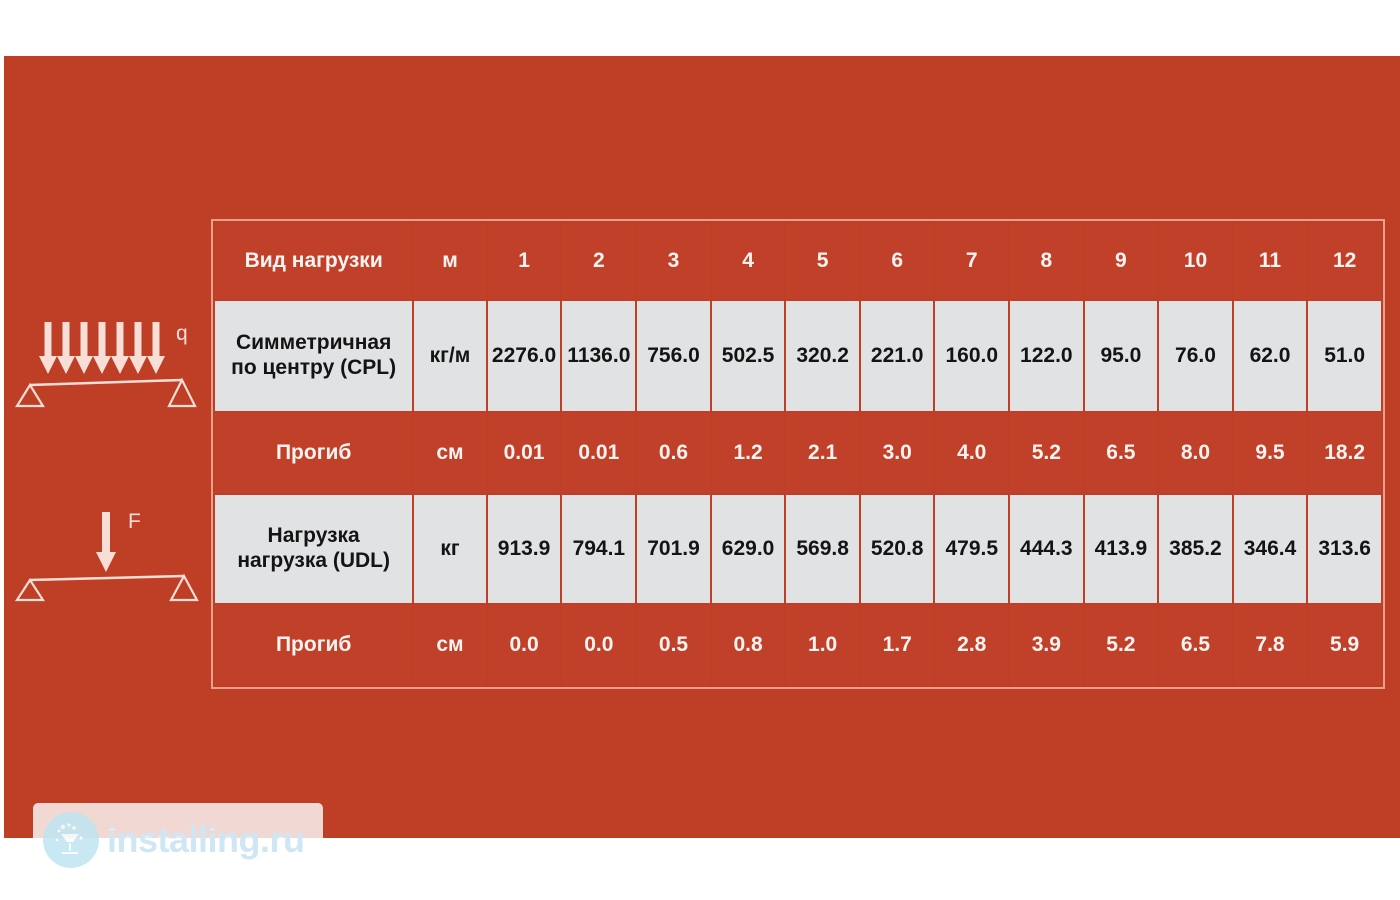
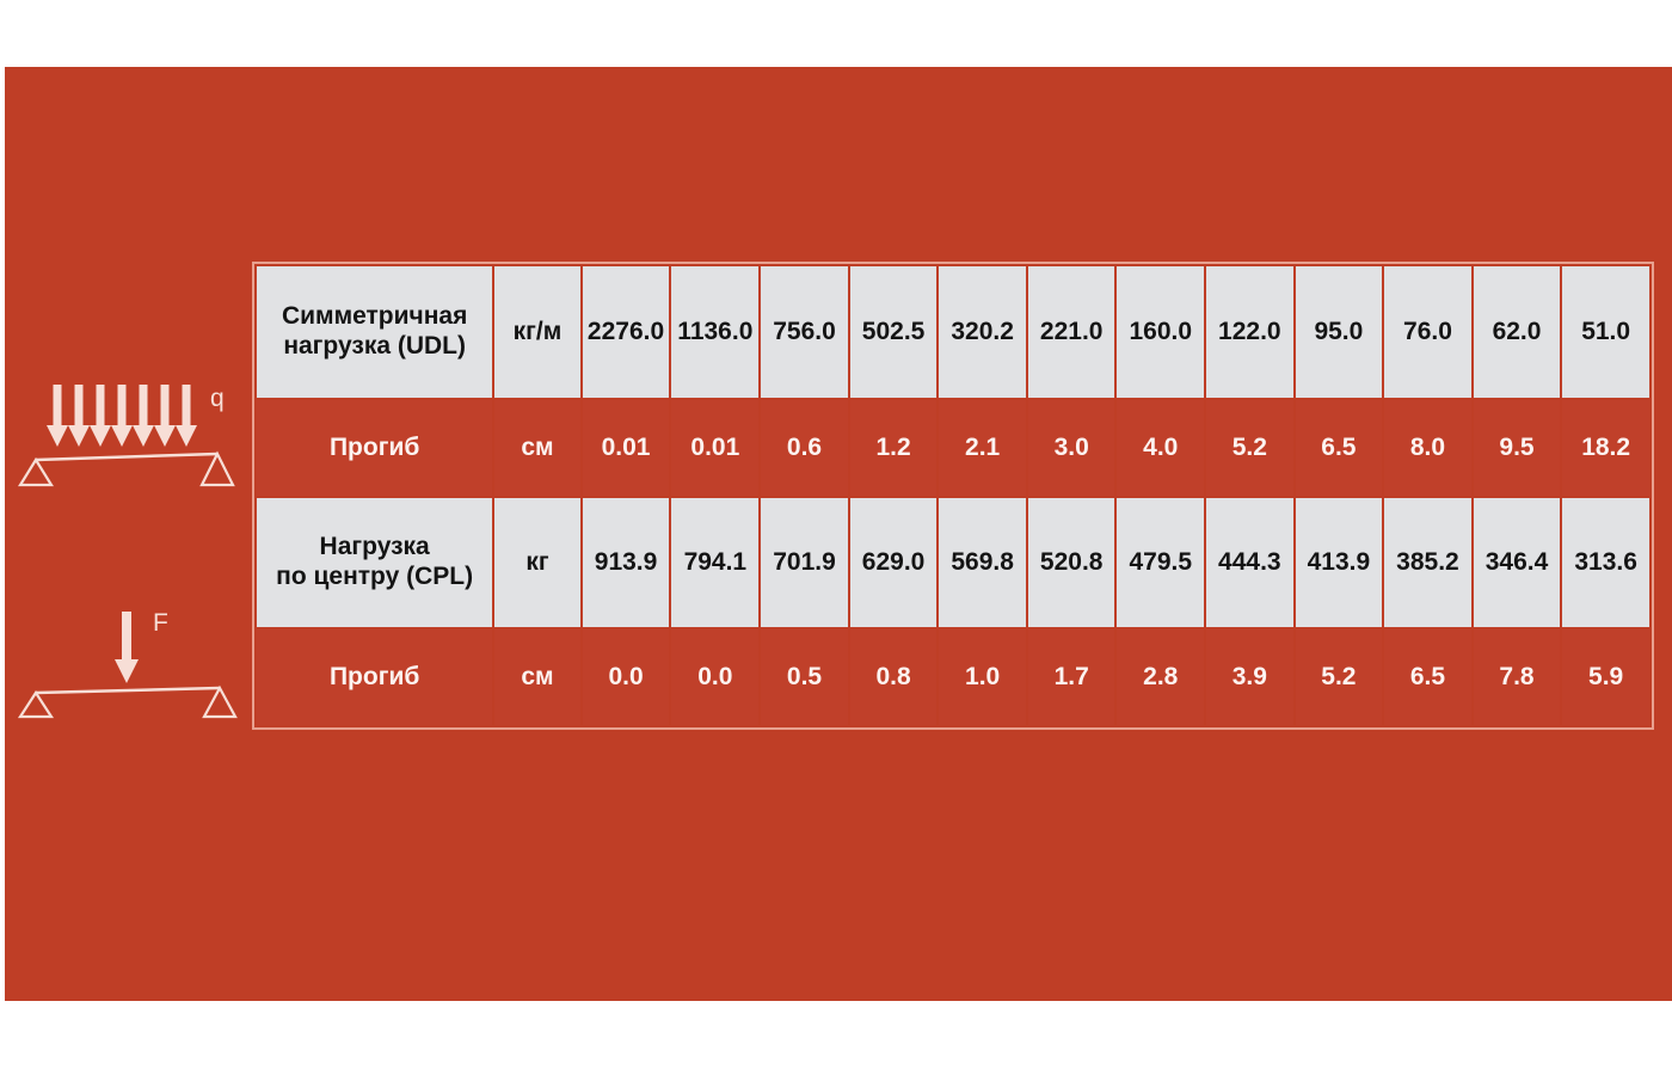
  q
  F
- Вид нагрузки	м	1	2	3	4	5	6	7	8	9	10	11	12
- Симметричнаяпо центру (CPL)	кг/м	2276.0	1136.0	756.0	502.5	320.2	221.0	160.0	122.0	95.0	76.0	62.0	51.0
+ Симметричнаянагрузка (UDL)	кг/м	2276.0	1136.0	756.0	502.5	320.2	221.0	160.0	122.0	95.0	76.0	62.0	51.0
  Прогиб	см	0.01	0.01	0.6	1.2	2.1	3.0	4.0	5.2	6.5	8.0	9.5	18.2
- Нагрузканагрузка (UDL)	кг	913.9	794.1	701.9	629.0	569.8	520.8	479.5	444.3	413.9	385.2	346.4	313.6
+ Нагрузкапо центру (CPL)	кг	913.9	794.1	701.9	629.0	569.8	520.8	479.5	444.3	413.9	385.2	346.4	313.6
  Прогиб	см	0.0	0.0	0.5	0.8	1.0	1.7	2.8	3.9	5.2	6.5	7.8	5.9
- installing.ru
